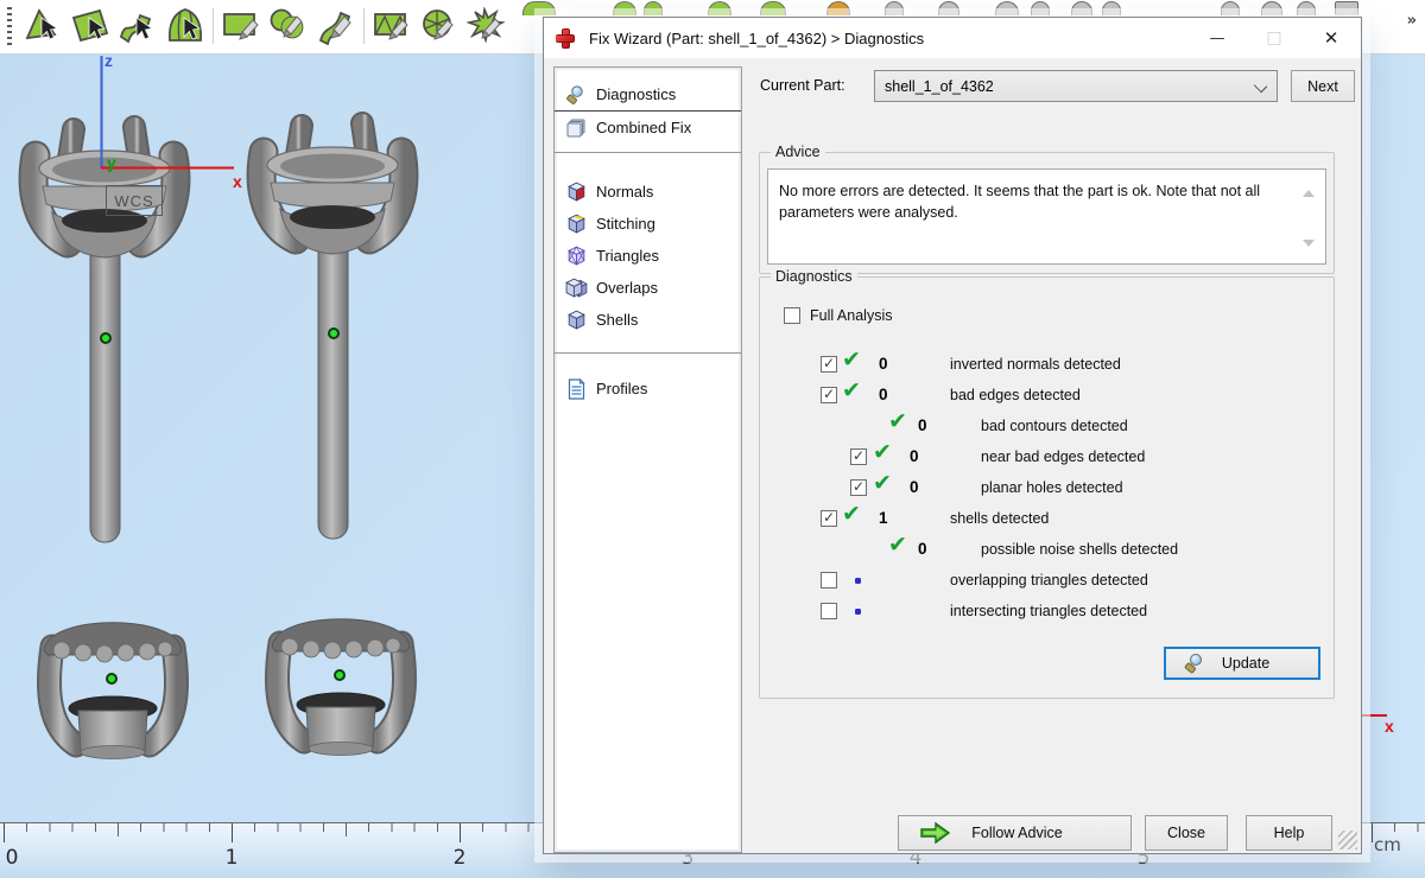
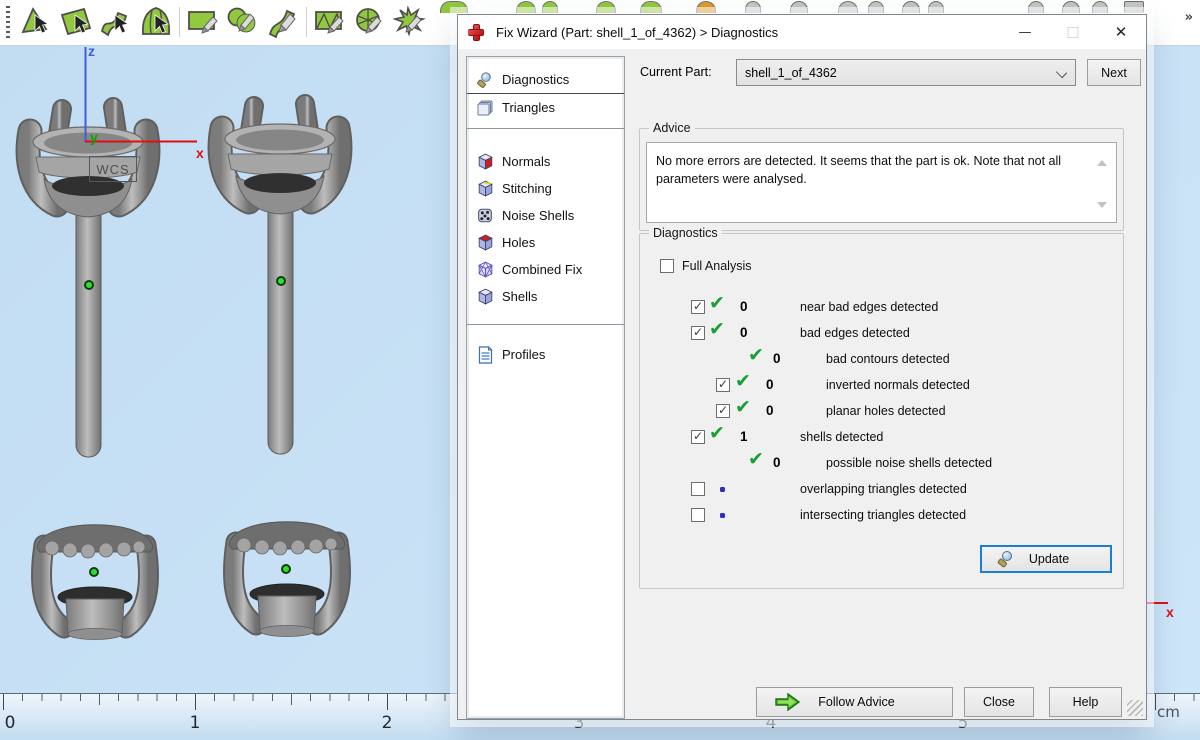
  z
  y
  x
  WCS
  x
  0
  1
  2
  3
  4
  5
  cm
  »
  Fix Wizard (Part: shell_1_of_4362) > Diagnostics
  —
  □
  ✕
  Diagnostics
- Combined Fix
+ Triangles
  Normals
  Stitching
+ Noise Shells
+ Holes
- Triangles
+ Combined Fix
- Overlaps
  Shells
  Profiles
  Current Part:
  shell_1_of_4362
  Next
  Advice
  No more errors are detected. It seems that the part is ok. Note that not all parameters were analysed.
  Diagnostics
  Full Analysis
  0
- inverted normals detected
+ near bad edges detected
  0
  bad edges detected
  0
  bad contours detected
  0
- near bad edges detected
+ inverted normals detected
  0
  planar holes detected
  1
  shells detected
  0
  possible noise shells detected
  overlapping triangles detected
  intersecting triangles detected
  Update
  Follow Advice
  Close
  Help
